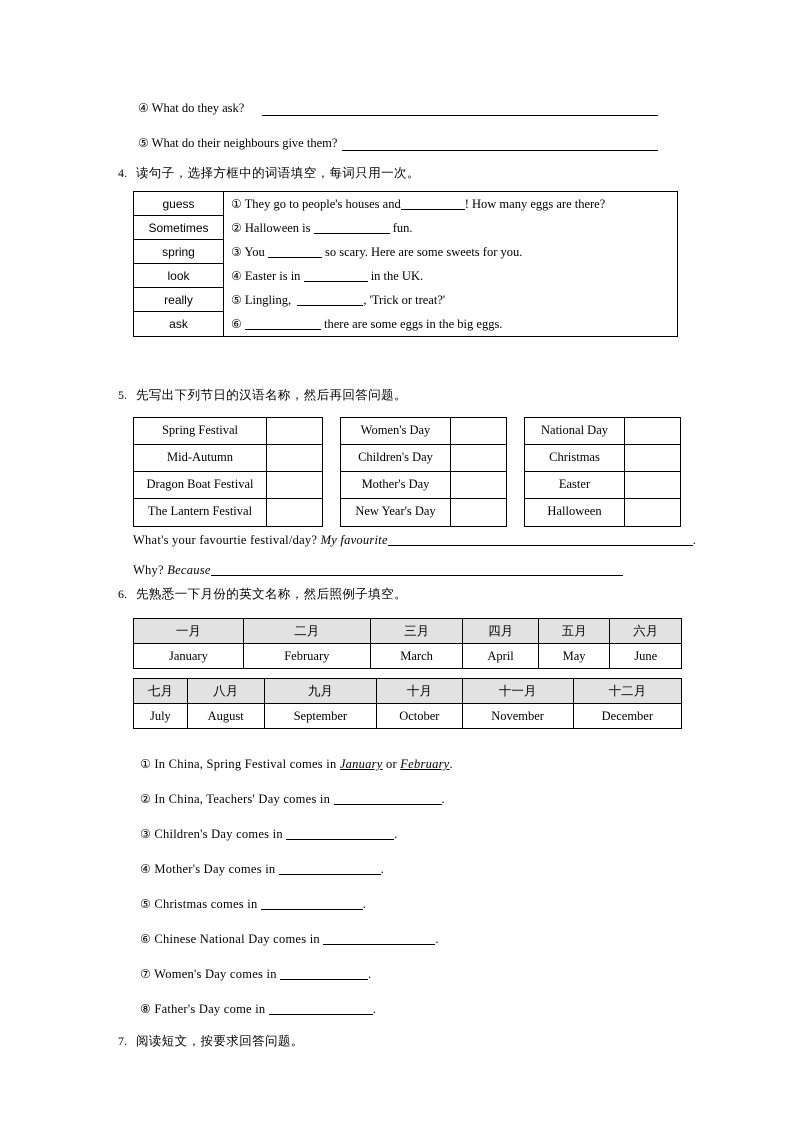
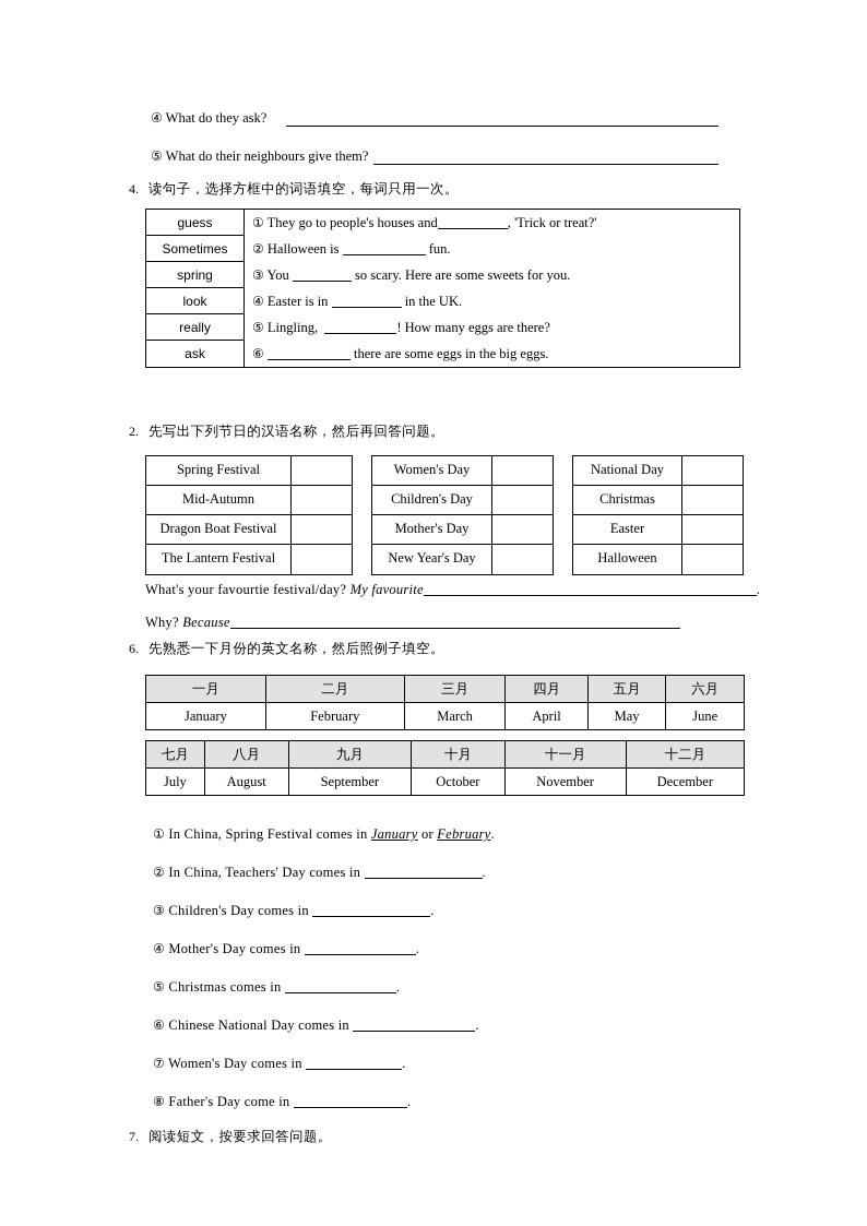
  ④ What do they ask?
  ⑤ What do their neighbours give them?
  4.
  读句子，选择方框中的词语填空，每词只用一次。
  guess
- ① They go to people's houses and ! How many eggs are there?
+ ① They go to people's houses and , 'Trick or treat?'
  Sometimes
  ② Halloween is fun.
  spring
  ③ You so scary. Here are some sweets for you.
  look
  ④ Easter is in in the UK.
  really
- ⑤ Lingling, , 'Trick or treat?'
+ ⑤ Lingling, ! How many eggs are there?
  ask
  ⑥ there are some eggs in the big eggs.
- 5.
+ 2.
  先写出下列节日的汉语名称，然后再回答问题。
  Spring Festival
  Mid-Autumn
  Dragon Boat Festival
  The Lantern Festival
  Women's Day
  Children's Day
  Mother's Day
  New Year's Day
  National Day
  Christmas
  Easter
  Halloween
  What's your favourtie festival/day? My favourite .
  Why? Because
  6.
  先熟悉一下月份的英文名称，然后照例子填空。
  一月	二月	三月	四月	五月	六月
  January	February	March	April	May	June
  七月	八月	九月	十月	十一月	十二月
  July	August	September	October	November	December
  ① In China, Spring Festival comes in January or February.
  ② In China, Teachers' Day comes in .
  ③ Children's Day comes in .
  ④ Mother's Day comes in .
  ⑤ Christmas comes in .
  ⑥ Chinese National Day comes in .
  ⑦ Women's Day comes in .
  ⑧ Father's Day come in .
  7.
  阅读短文，按要求回答问题。
